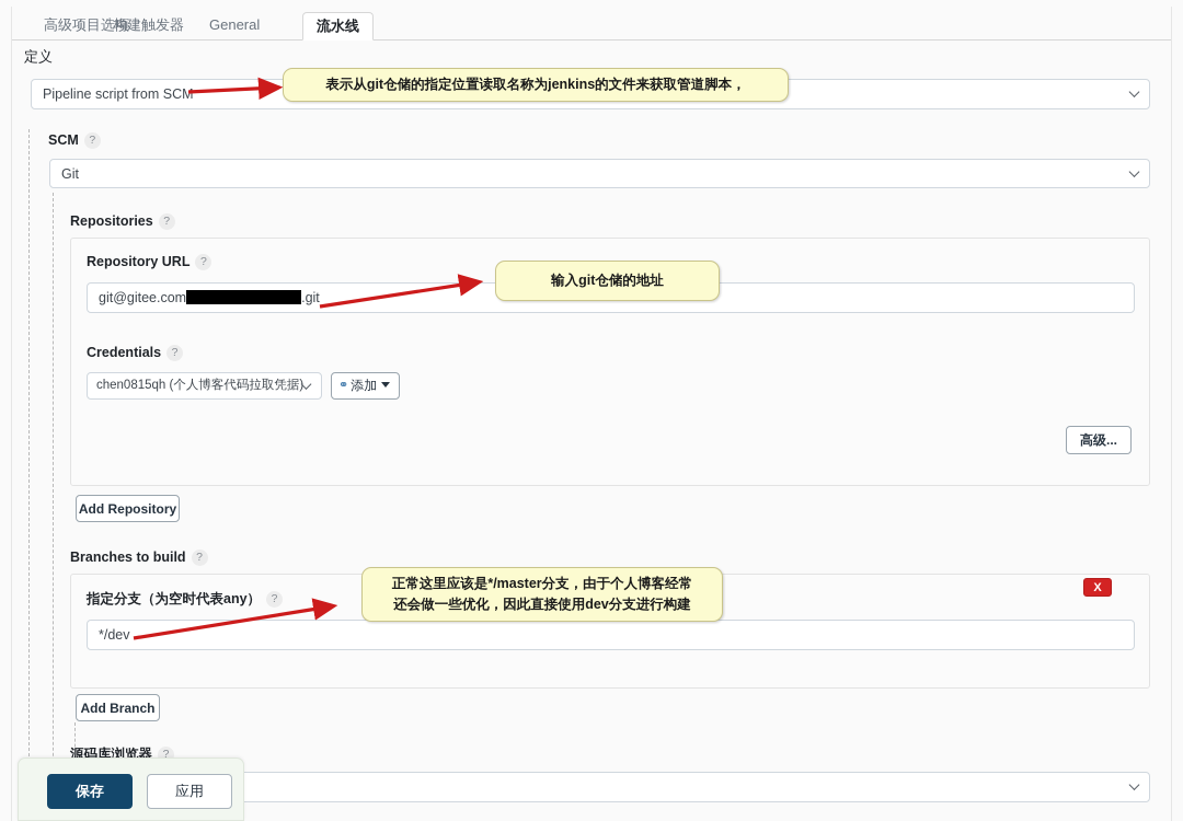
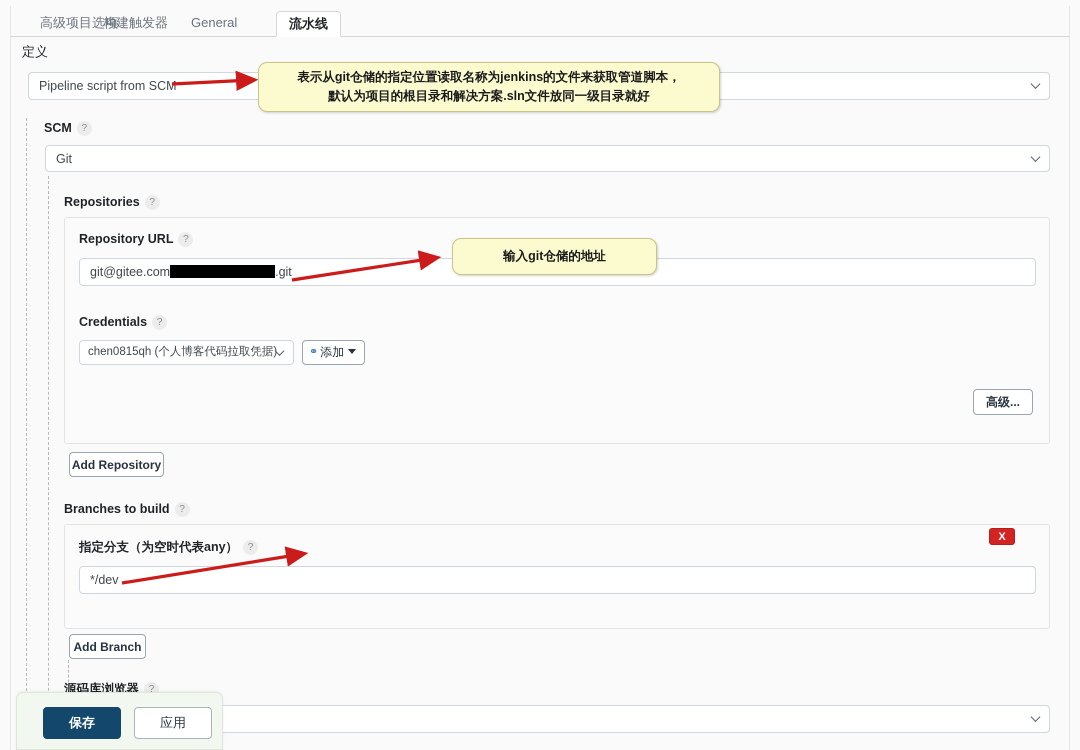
  高级项目选项
  构建触发器
  General
  流水线
  定义
  Pipeline script from SCM
  SCM ?
  Git
  Repositories ?
  Repository URL ?
  git@gitee.com .git
  Credentials ?
  chen0815qh (个人博客代码拉取凭据)
  ⚭ 添加
  高级...
  Add Repository
  Branches to build ?
  指定分支（为空时代表any） ?
  X
  */dev
  Add Branch
  源码库浏览器 ?
  表示从git仓储的指定位置读取名称为jenkins的文件来获取管道脚本，
+ 默认为项目的根目录和解决方案.sln文件放同一级目录就好
  输入git仓储的地址
- 正常这里应该是*/master分支，由于个人博客经常
- 还会做一些优化，因此直接使用dev分支进行构建
  保存
  应用
